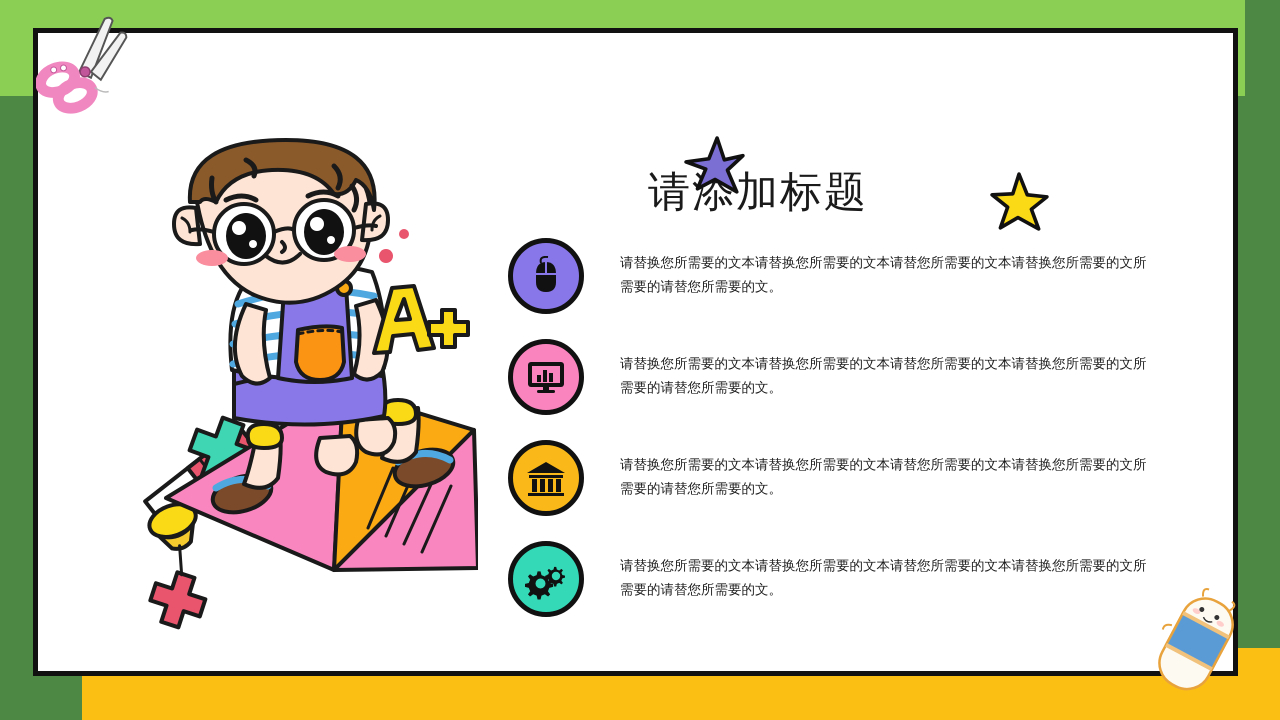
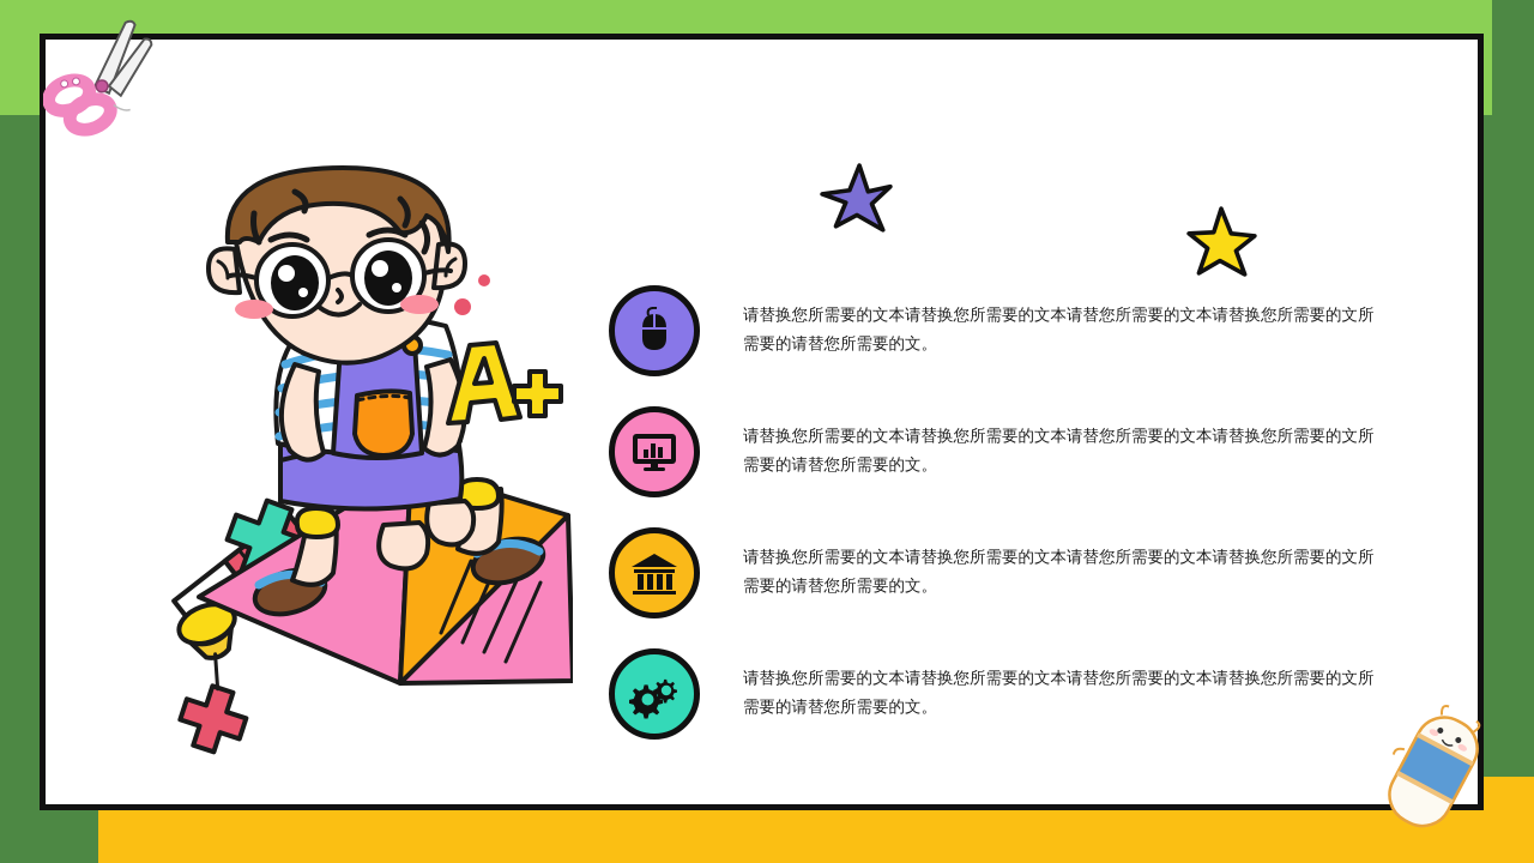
- 请添加标题
  请替换您所需要的文本请替换您所需要的文本请替您所需要的文本请替换您所需要的文所需要的请替您所需要的文。
  请替换您所需要的文本请替换您所需要的文本请替您所需要的文本请替换您所需要的文所需要的请替您所需要的文。
  请替换您所需要的文本请替换您所需要的文本请替您所需要的文本请替换您所需要的文所需要的请替您所需要的文。
  请替换您所需要的文本请替换您所需要的文本请替您所需要的文本请替换您所需要的文所需要的请替您所需要的文。
